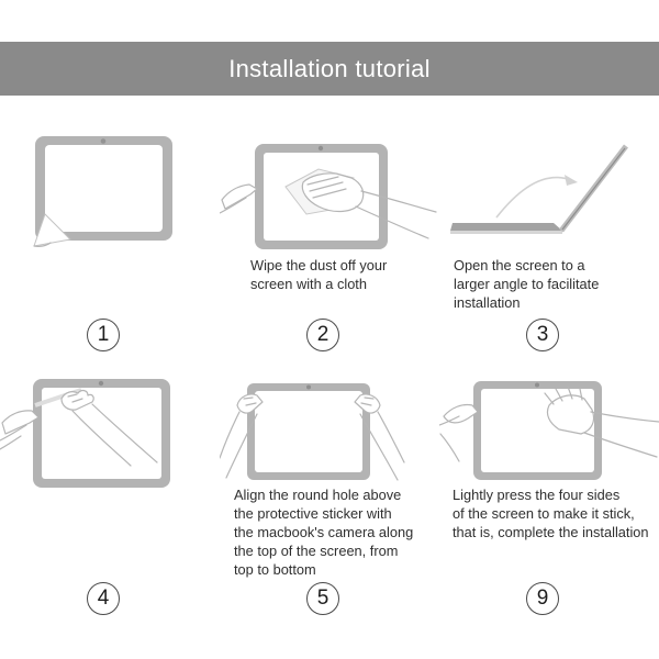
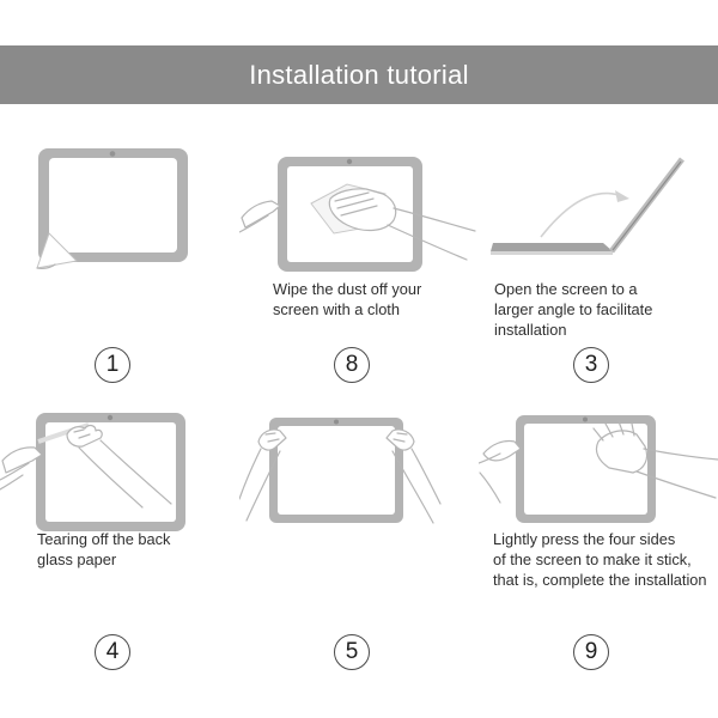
  Installation tutorial
  1
  Wipe the dust off your
  screen with a cloth
- 2
+ 8
  Open the screen to a
  larger angle to facilitate
  installation
  3
+ Tearing off the back
+ glass paper
  4
- Align the round hole above
- the protective sticker with
- the macbook's camera along
- the top of the screen, from
- top to bottom
  5
  Lightly press the four sides
  of the screen to make it stick,
  that is, complete the installation
  9
